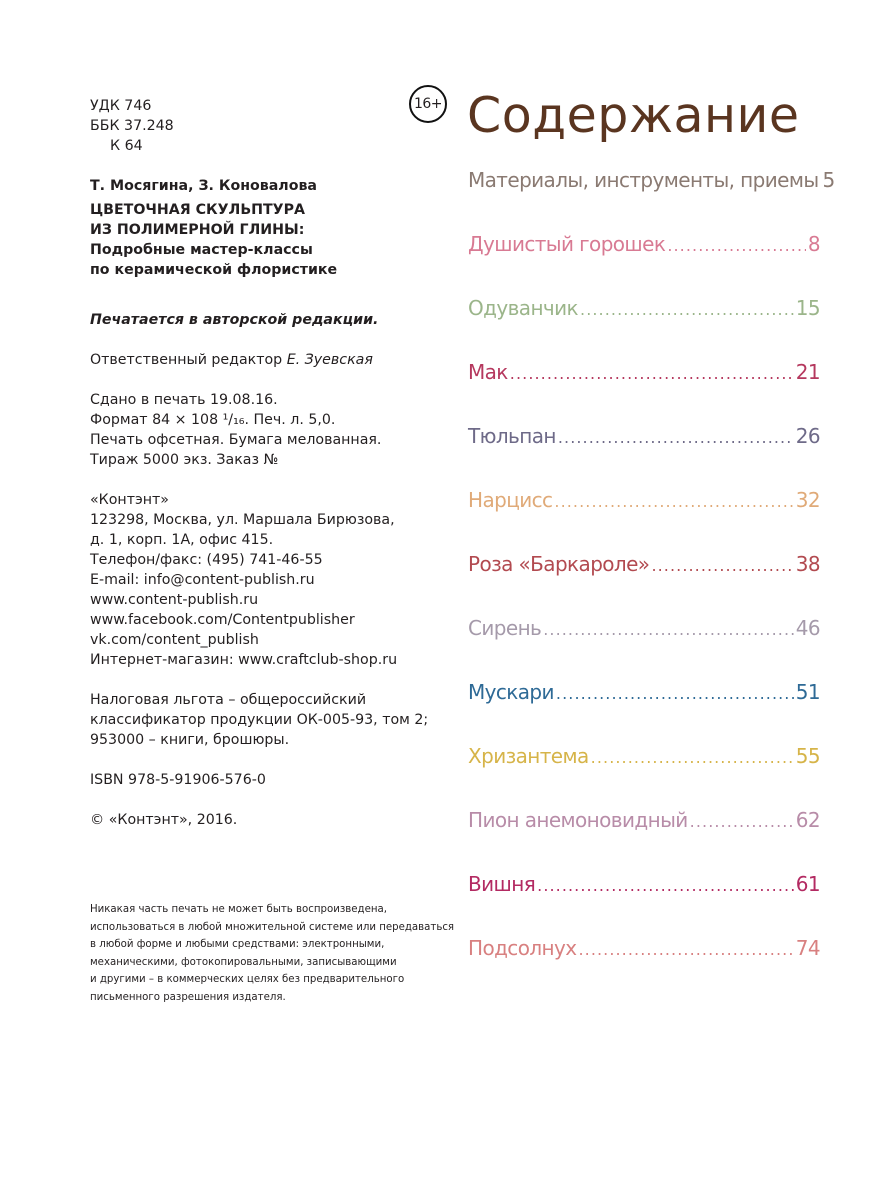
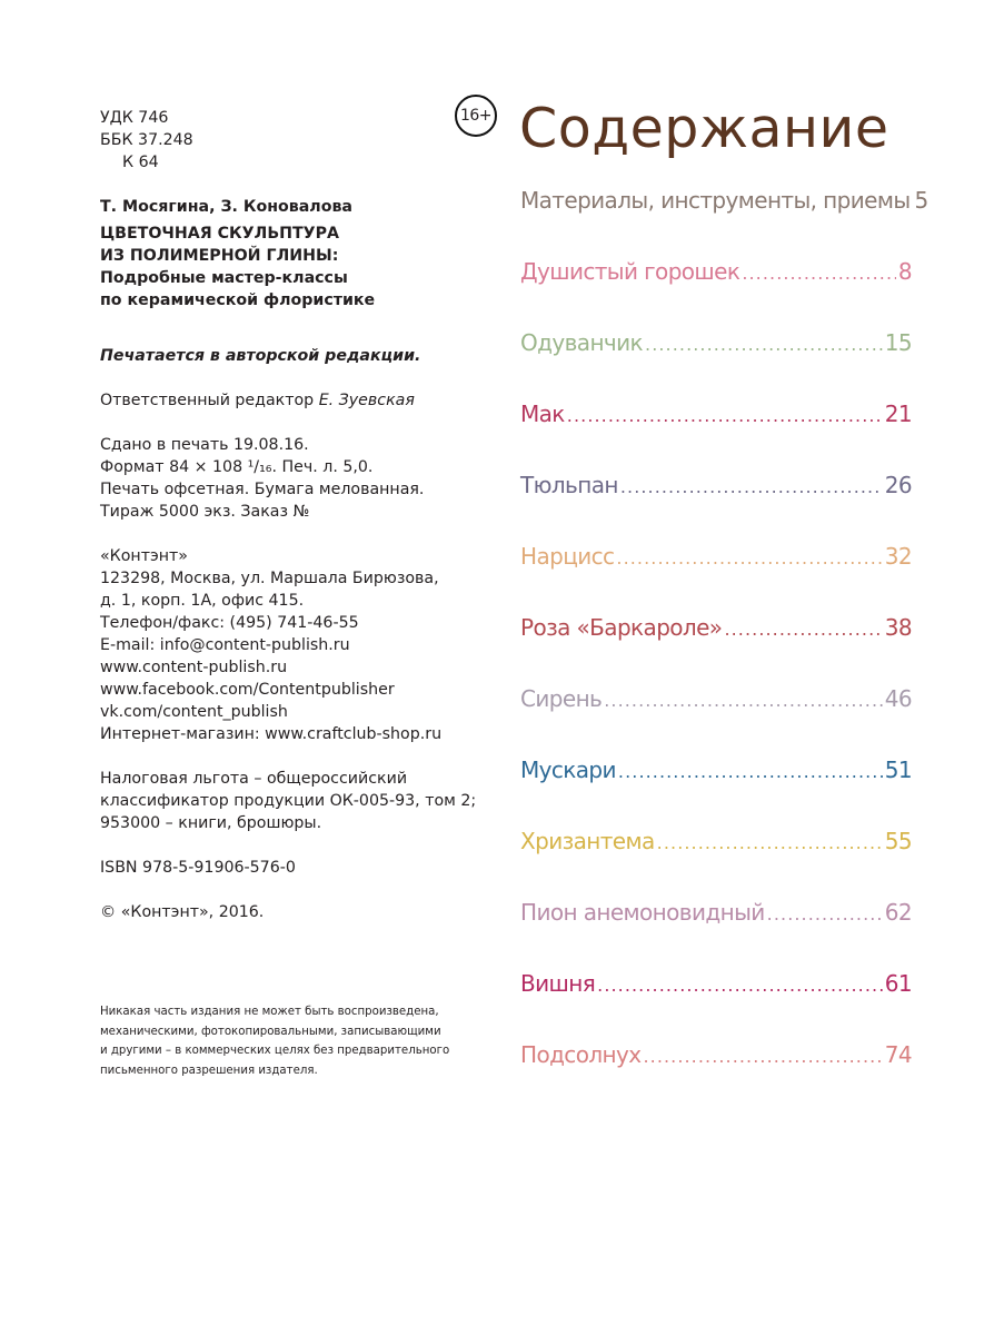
  УДК 746
  ББК 37.248
  К 64
  Т. Мосягина, З. Коновалова
  ЦВЕТОЧНАЯ СКУЛЬПТУРА
  ИЗ ПОЛИМЕРНОЙ ГЛИНЫ:
  Подробные мастер-классы
  по керамической флористике
  Печатается в авторской редакции.
  Ответственный редактор Е. Зуевская
  Сдано в печать 19.08.16.
  Формат 84 × 108 ¹/₁₆. Печ. л. 5,0.
  Печать офсетная. Бумага мелованная.
  Тираж 5000 экз. Заказ №
  «Контэнт»
  123298, Москва, ул. Маршала Бирюзова,
  д. 1, корп. 1А, офис 415.
  Телефон/факс: (495) 741-46-55
  E-mail: info@content-publish.ru
  www.content-publish.ru
  www.facebook.com/Contentpublisher
  vk.com/content_publish
  Интернет-магазин: www.craftclub-shop.ru
  Налоговая льгота – общероссийский
  классификатор продукции ОК-005-93, том 2;
  953000 – книги, брошюры.
  ISBN 978-5-91906-576-0
  © «Контэнт», 2016.
- Никакая часть печать не может быть воспроизведена,
+ Никакая часть издания не может быть воспроизведена,
- использоваться в любой множительной системе или передаваться
- в любой форме и любыми средствами: электронными,
  механическими, фотокопировальными, записывающими
  и другими – в коммерческих целях без предварительного
  письменного разрешения издателя.
  16+
  Содержание
  Материалы, инструменты, приемы
  5
  Душистый горошек
  8
  Одуванчик
  15
  Мак
  21
  Тюльпан
  26
  Нарцисс
  32
  Роза «Баркароле»
  38
  Сирень
  46
  Мускари
  51
  Хризантема
  55
  Пион анемоновидный
  62
  Вишня
  61
  Подсолнух
  74
